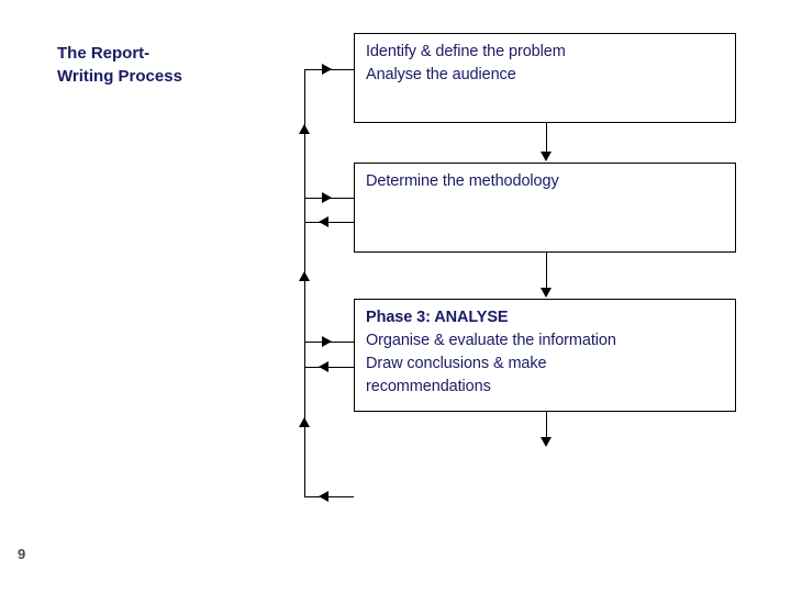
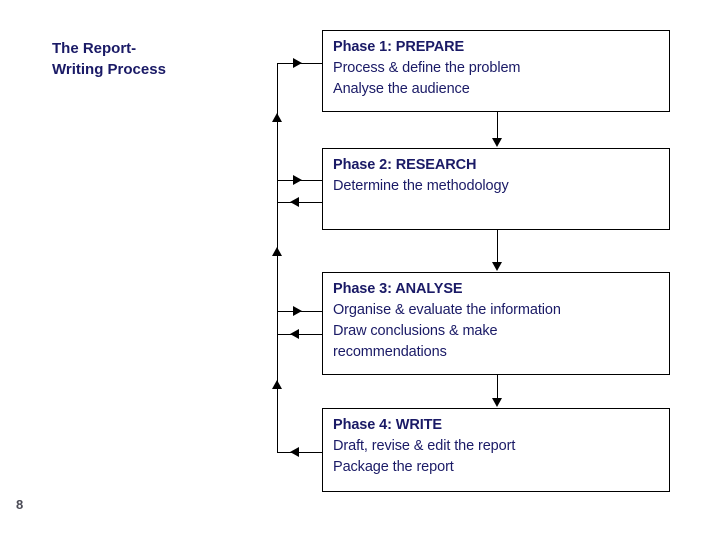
  The Report-
  Writing Process
+ Phase 1: PREPARE
- Identify & define the problem
+ Process & define the problem
  Analyse the audience
+ Phase 2: RESEARCH
  Determine the methodology
  Phase 3: ANALYSE
  Organise & evaluate the information
  Draw conclusions & make
  recommendations
+ Phase 4: WRITE
+ Draft, revise & edit the report
+ Package the report
- 9
+ 8
